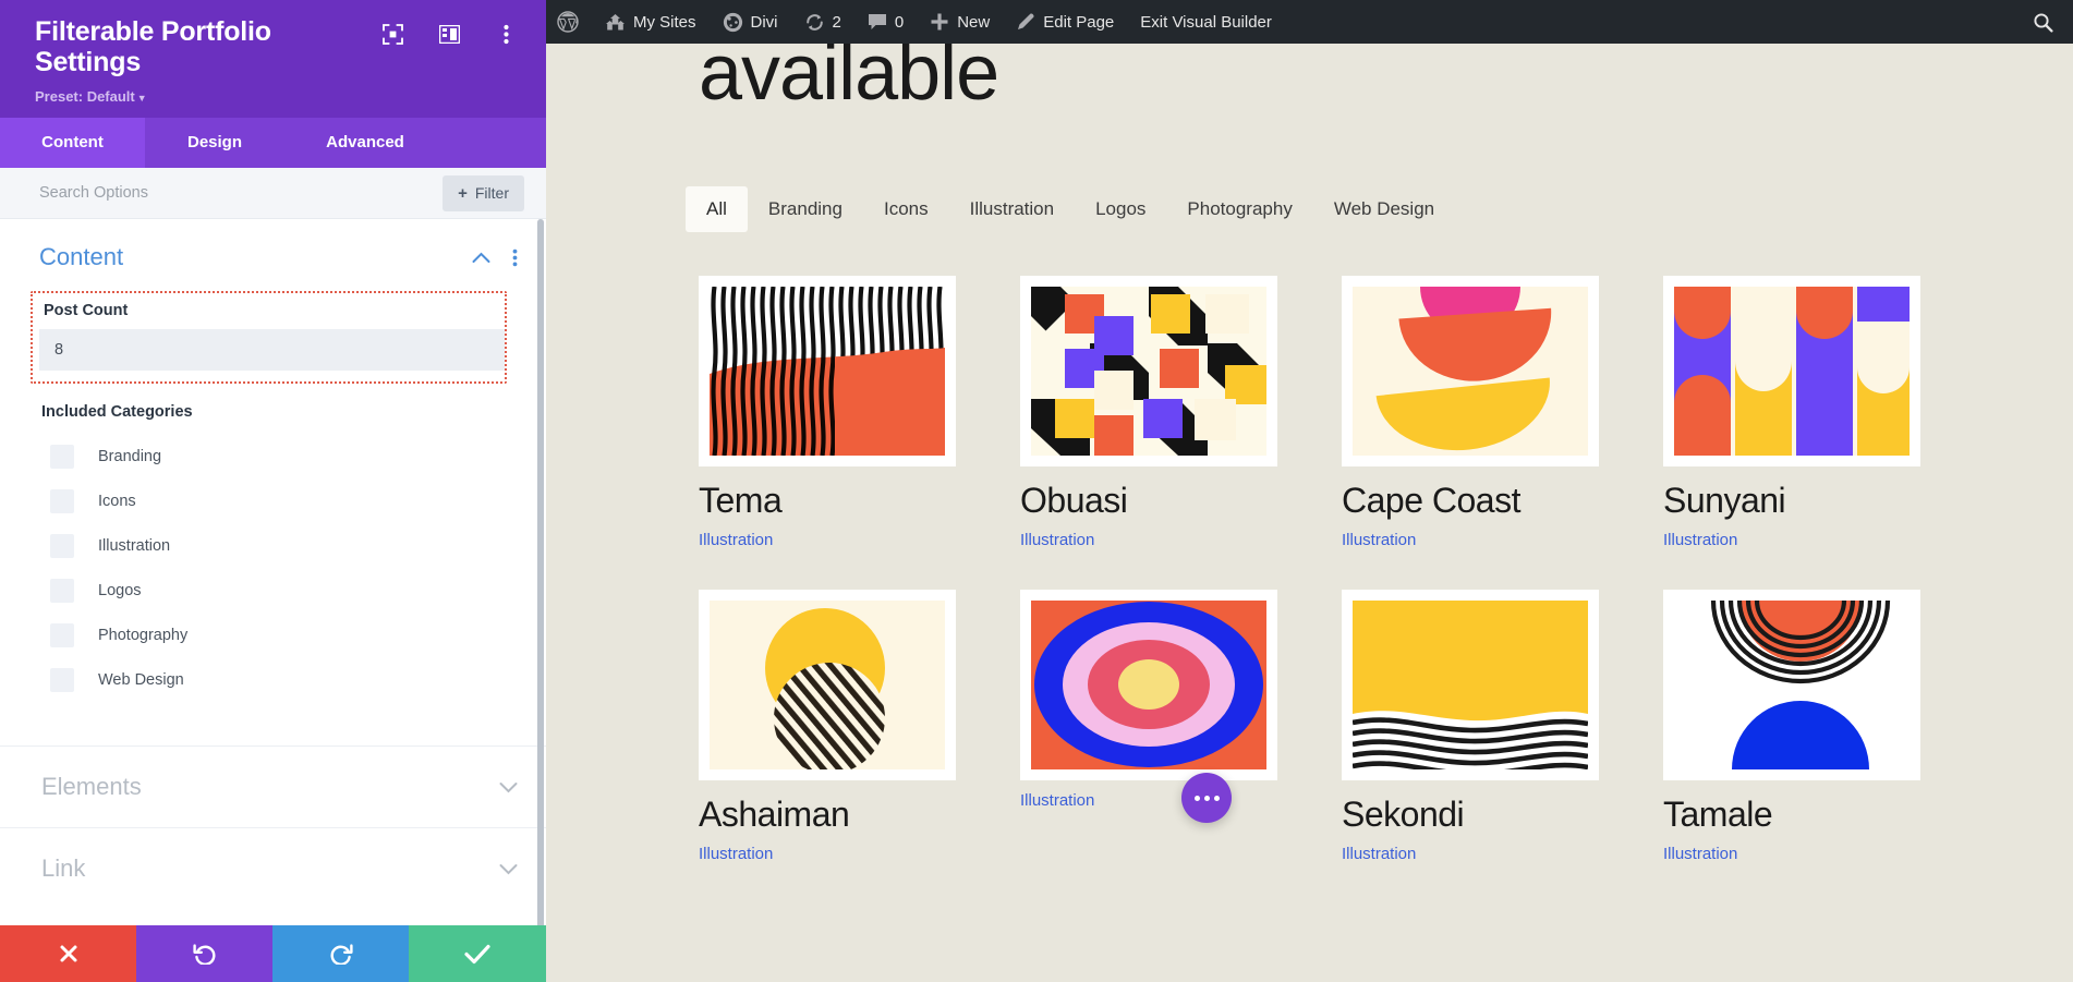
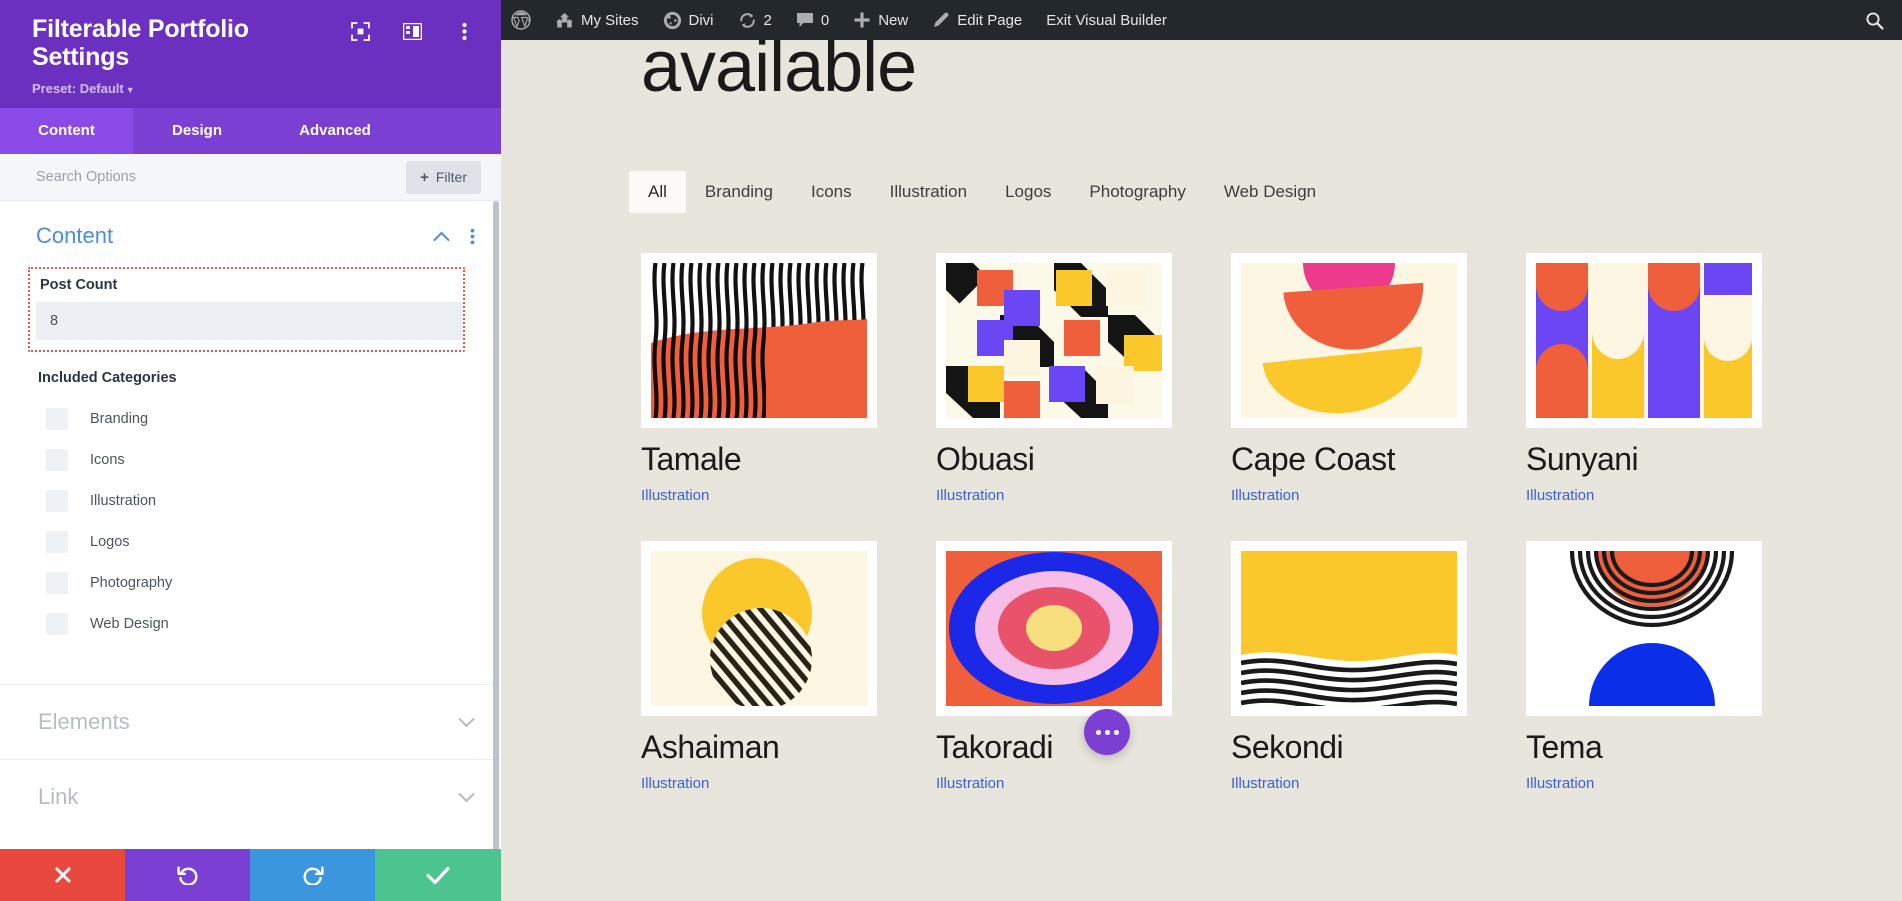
  Filterable Portfolio Settings
  Preset: Default ▼
  Content
  Design
  Advanced
  Search Options
  +
  Filter
  Content
  Post Count
  8
  Included Categories
  Branding
  Icons
  Illustration
  Logos
  Photography
  Web Design
  Elements
  Link
  My Sites
  Divi
  2
  0
  New
  Edit Page
  Exit Visual Builder
  available
  All
  Branding
  Icons
  Illustration
  Logos
  Photography
  Web Design
- Tema
+ Tamale
  Illustration
  Obuasi
  Illustration
  Cape Coast
  Illustration
  Sunyani
  Illustration
  Ashaiman
  Illustration
+ Takoradi
  Illustration
  Sekondi
  Illustration
- Tamale
+ Tema
  Illustration
